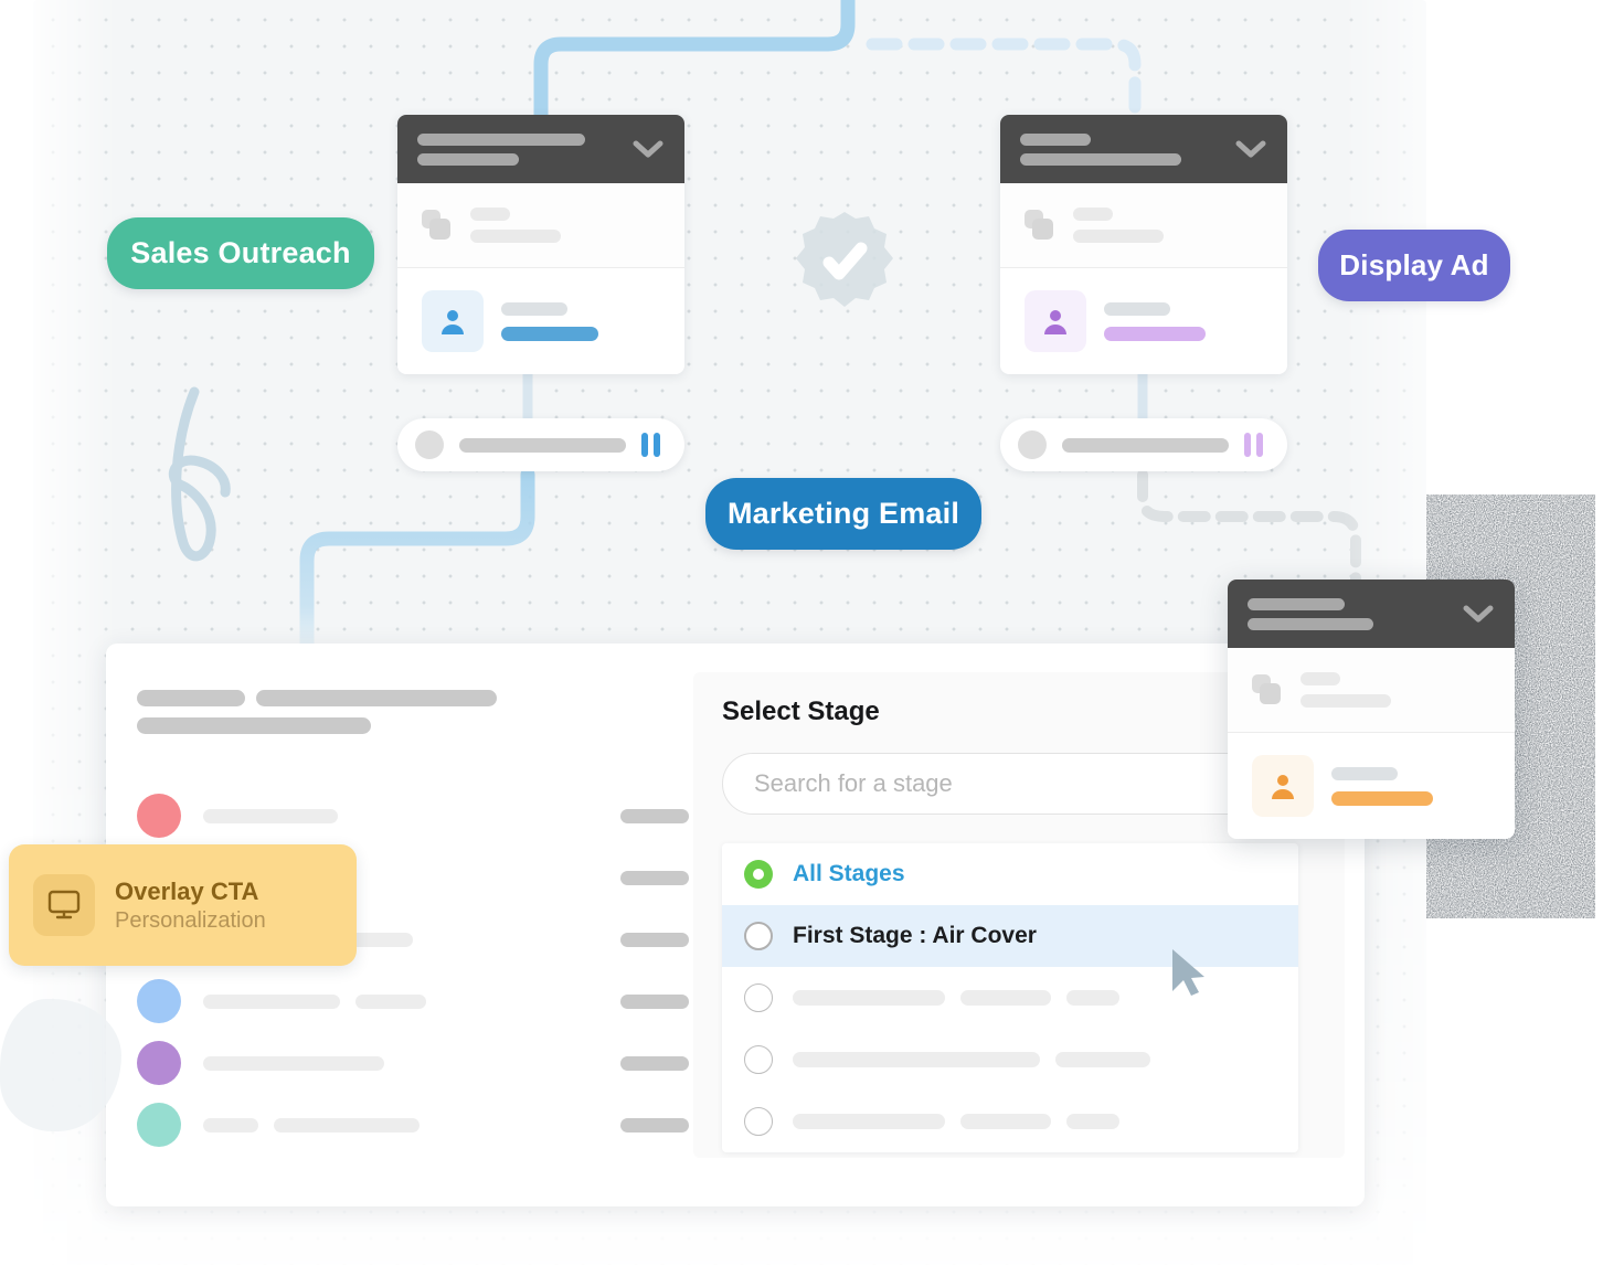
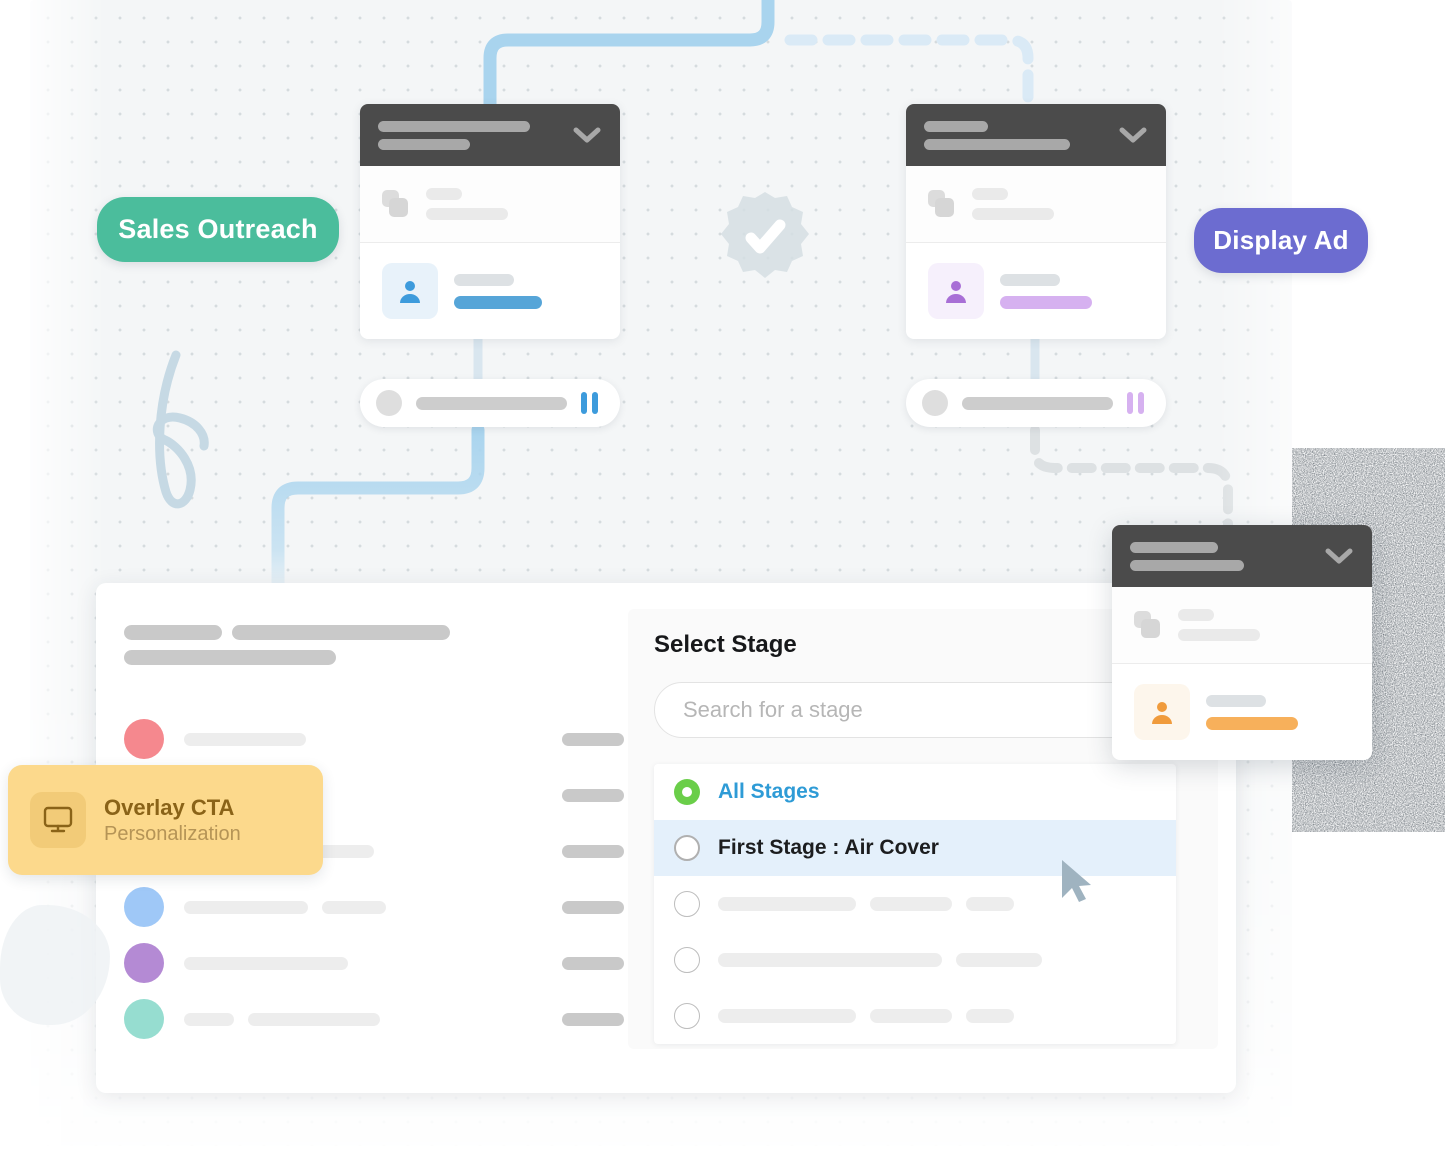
  Sales Outreach
  Display Ad
- Marketing Email
  Select Stage
  Search for a stage
  All Stages
  First Stage : Air Cover
  Overlay CTA
  Personalization
